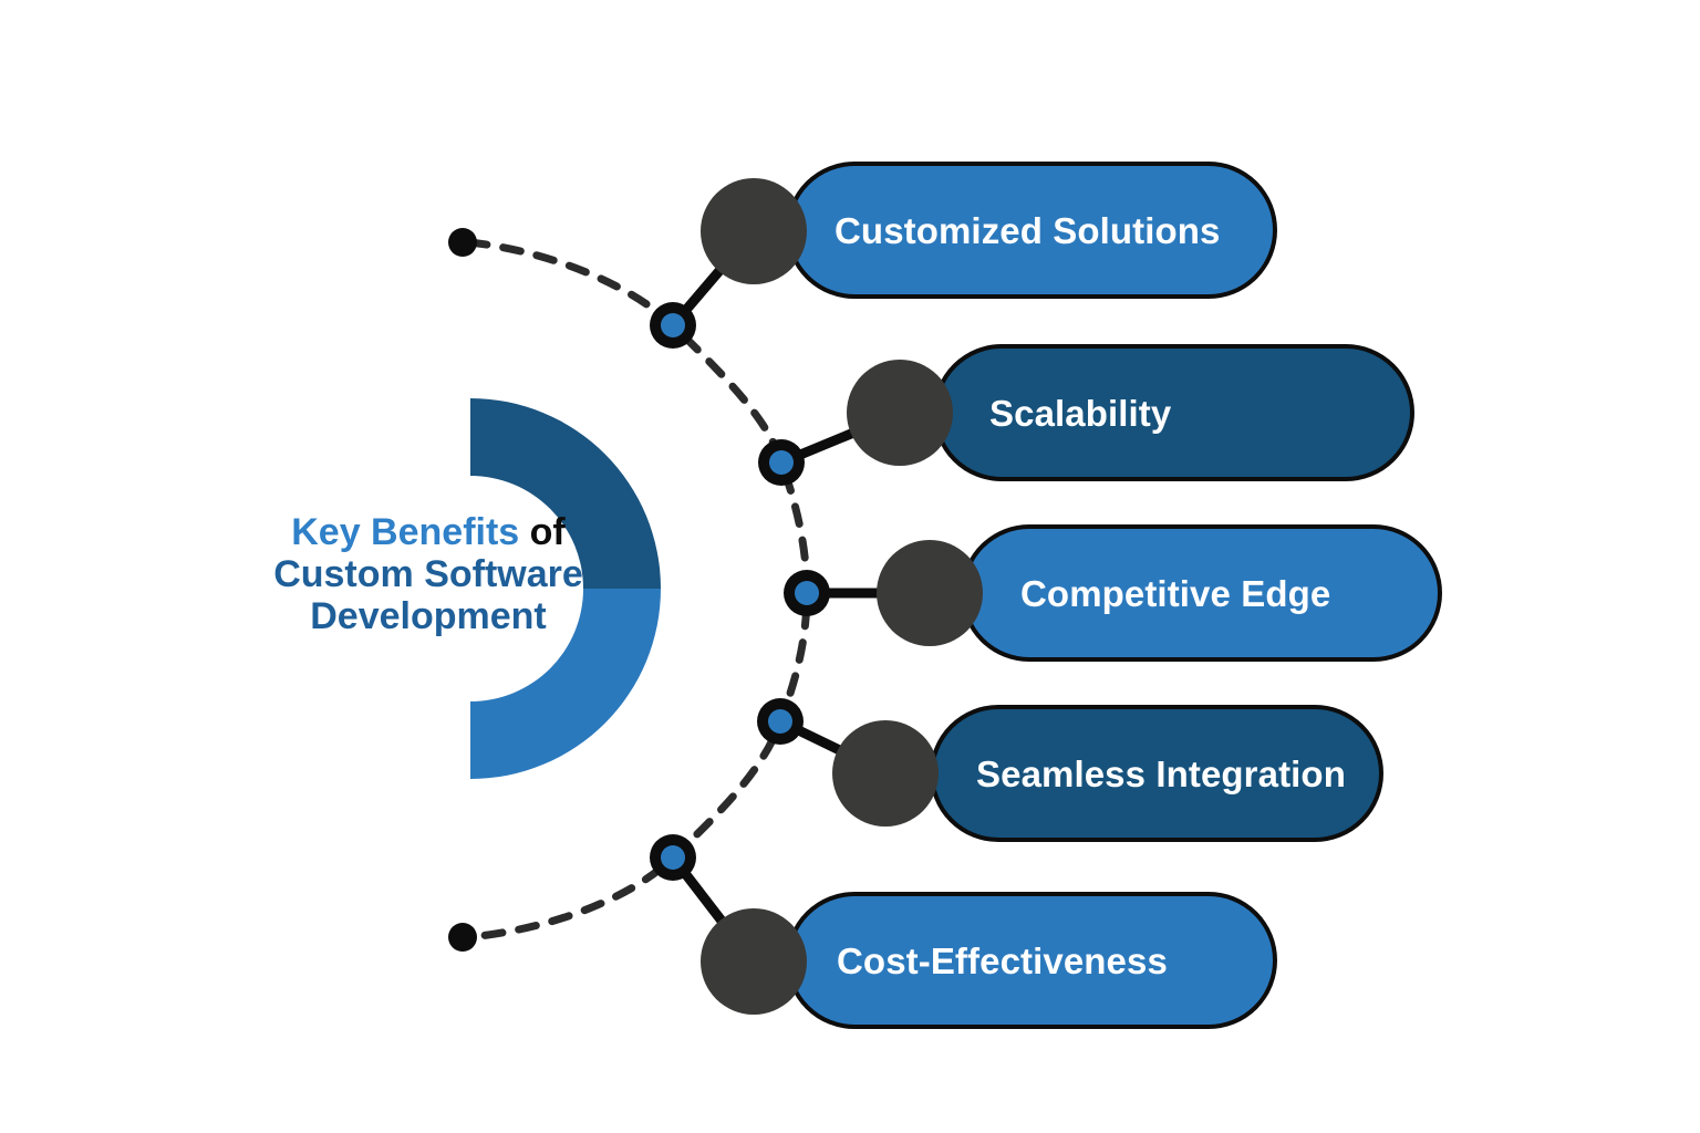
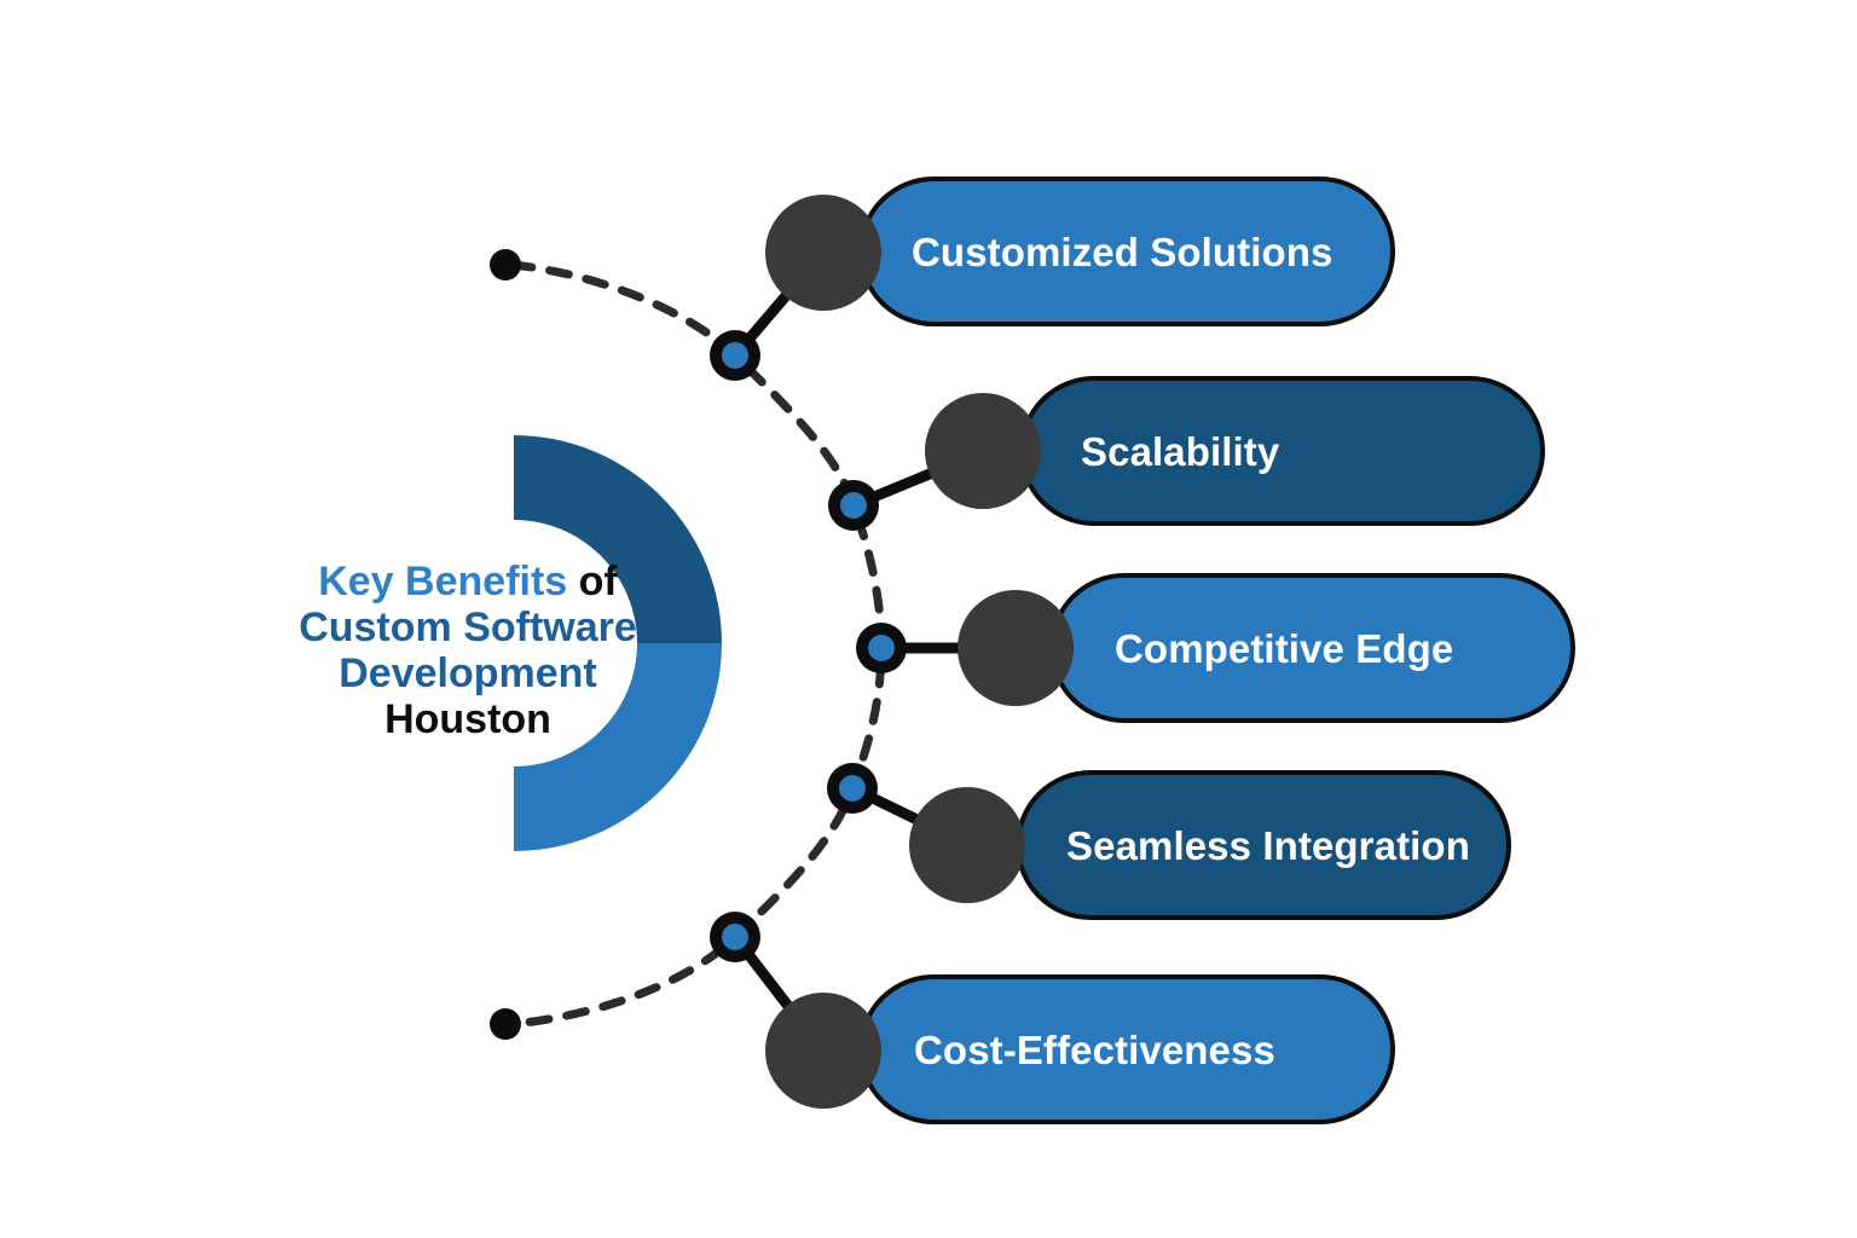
  Customized Solutions
  Scalability
  Competitive Edge
  Seamless Integration
  Cost-Effectiveness
  Key Benefits of
  Custom Software
  Development
+ Houston
